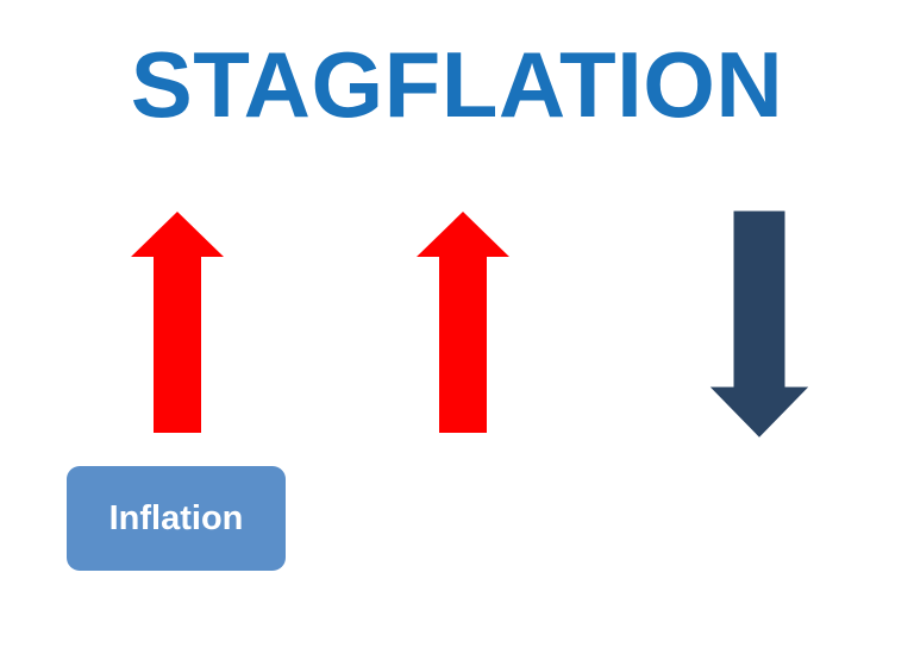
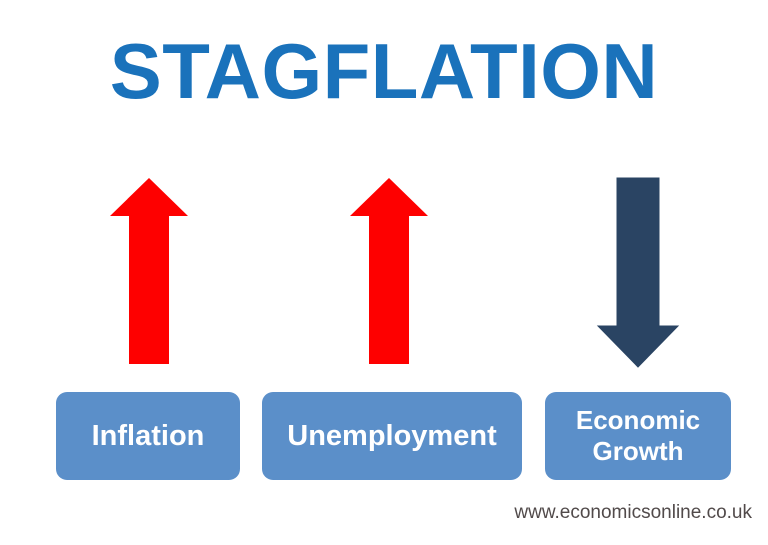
  STAGFLATION
  Inflation
+ Unemployment
+ Economic
+ Growth
+ www.economicsonline.co.uk
